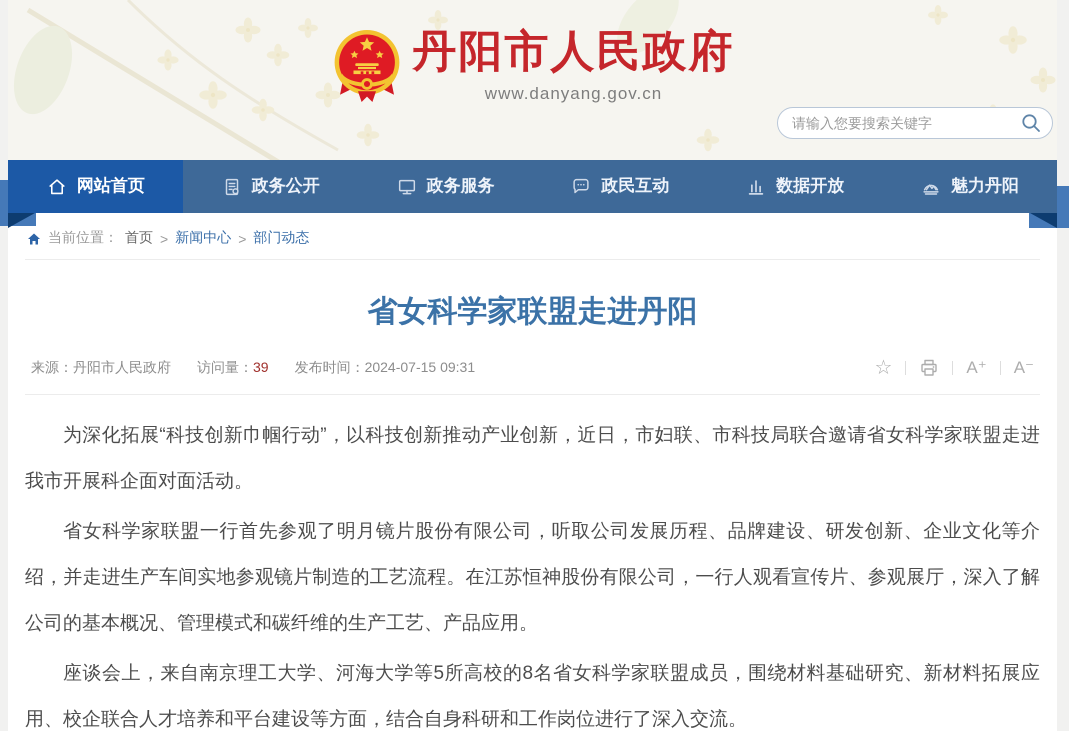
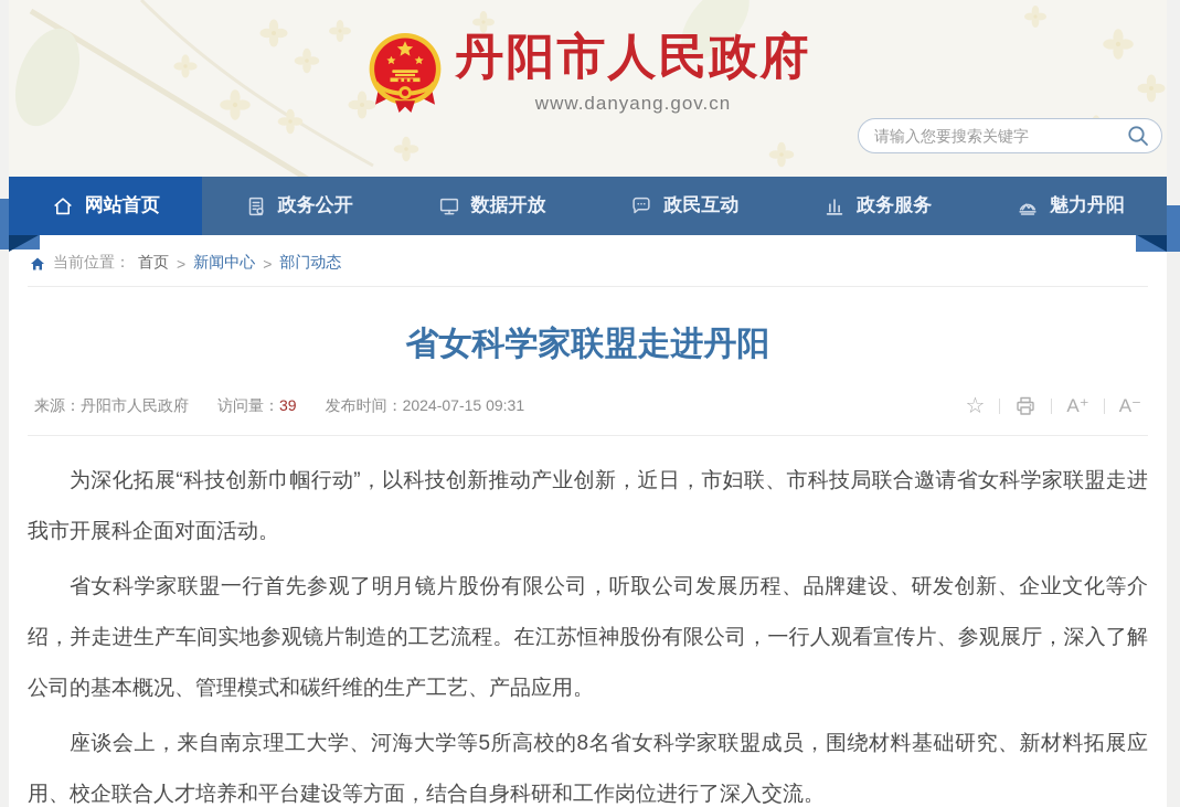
  丹阳市人民政府
  www.danyang.gov.cn
  请输入您要搜索关键字
  网站首页
  政务公开
- 政务服务
+ 数据开放
  政民互动
- 数据开放
+ 政务服务
  魅力丹阳
  当前位置：
  首页
  >
  新闻中心
  >
  部门动态
  省女科学家联盟走进丹阳
  来源：丹阳市人民政府
  访问量：39
  发布时间：2024-07-15 09:31
  ☆
  A⁺
  A⁻
  为深化拓展“科技创新巾帼行动”，以科技创新推动产业创新，近日，市妇联、市科技局联合邀请省女科学家联盟走进我市开展科企面对面活动。
  省女科学家联盟一行首先参观了明月镜片股份有限公司，听取公司发展历程、品牌建设、研发创新、企业文化等介绍，并走进生产车间实地参观镜片制造的工艺流程。在江苏恒神股份有限公司，一行人观看宣传片、参观展厅，深入了解公司的基本概况、管理模式和碳纤维的生产工艺、产品应用。
  座谈会上，来自南京理工大学、河海大学等5所高校的8名省女科学家联盟成员，围绕材料基础研究、新材料拓展应用、校企联合人才培养和平台建设等方面，结合自身科研和工作岗位进行了深入交流。
